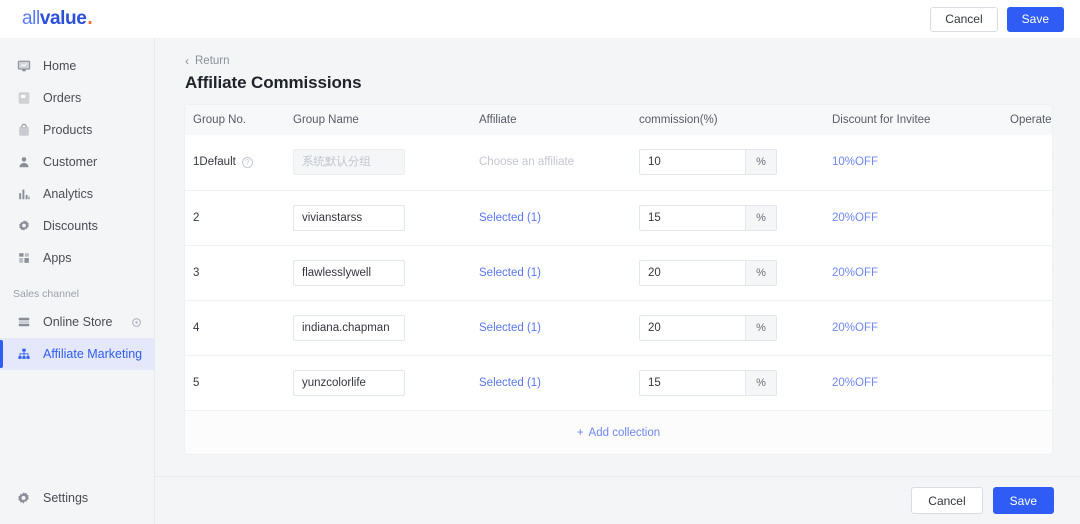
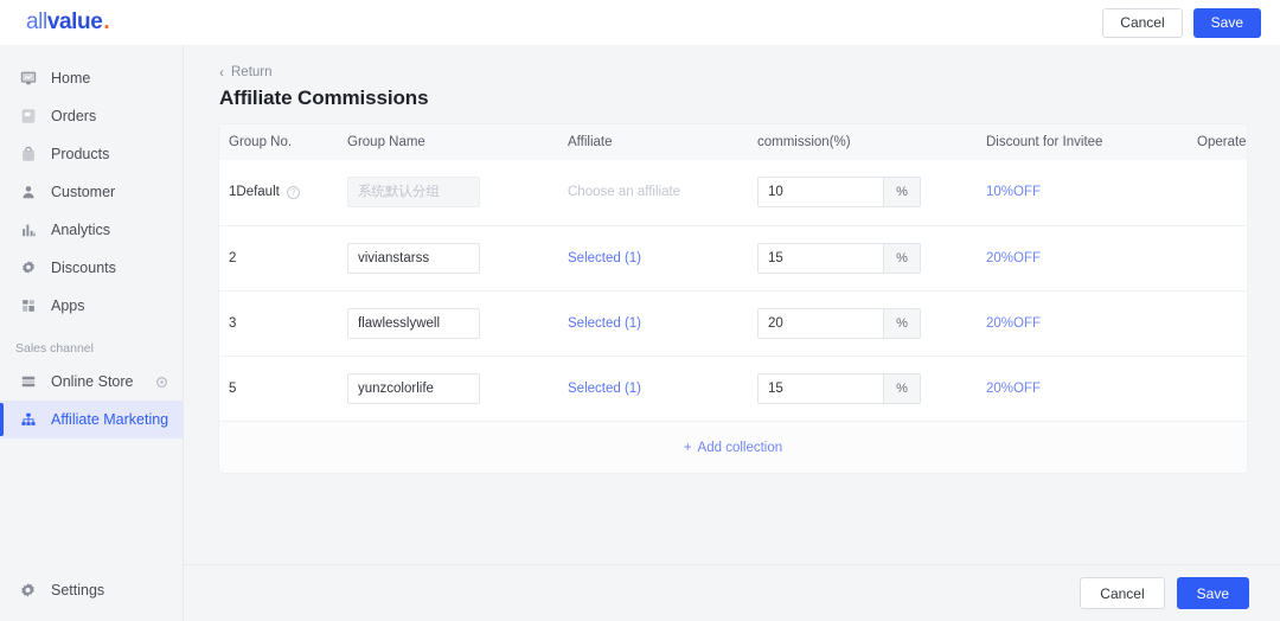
  all
  value
  .
  Cancel
  Save
  Home
  Orders
  Products
  Customer
  Analytics
  Discounts
  Apps
  Sales channel
  Online Store
  Affiliate Marketing
  Settings
  ‹
  Return
  Affiliate Commissions
  Group No.	Group Name	Affiliate	commission(%)	Discount for Invitee	Operate
  1Default ?	系统默认分组	Choose an affiliate	10 %	10%OFF
  2	vivianstarss	Selected (1)	15 %	20%OFF
  3	flawlesslywell	Selected (1)	20 %	20%OFF
- 4	indiana.chapman	Selected (1)	20 %	20%OFF
  5	yunzcolorlife	Selected (1)	15 %	20%OFF
  +
  Add collection
  Cancel
  Save
